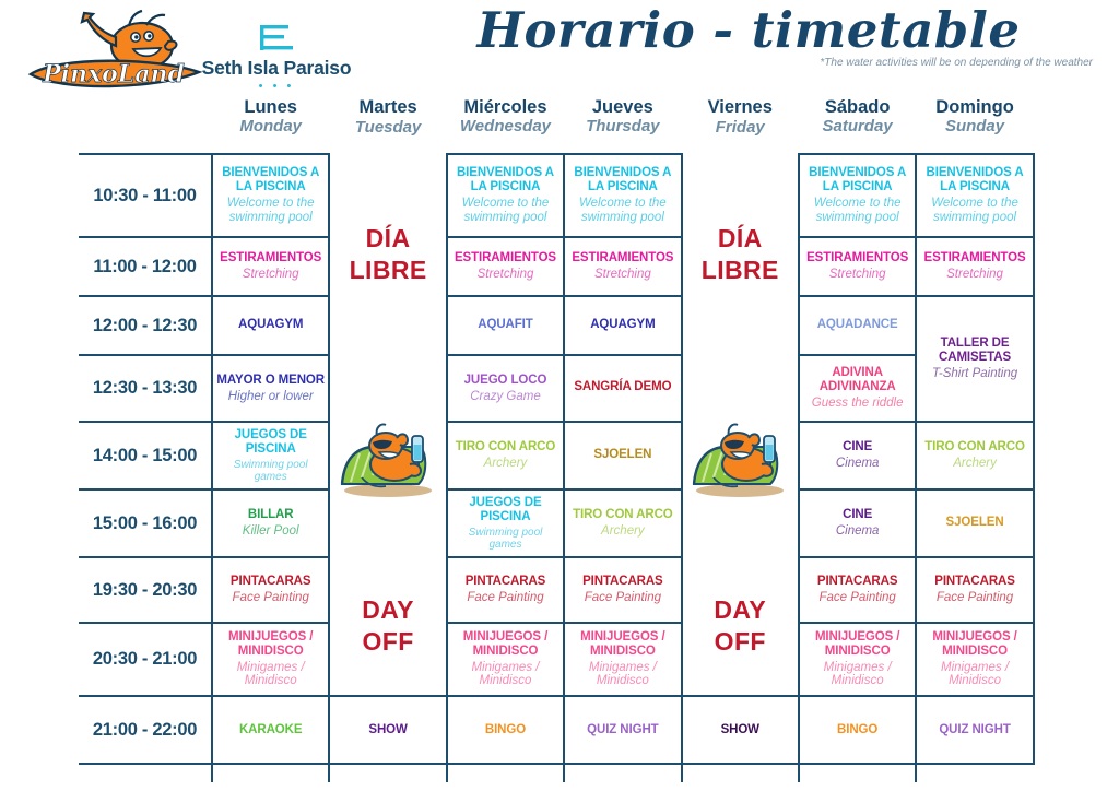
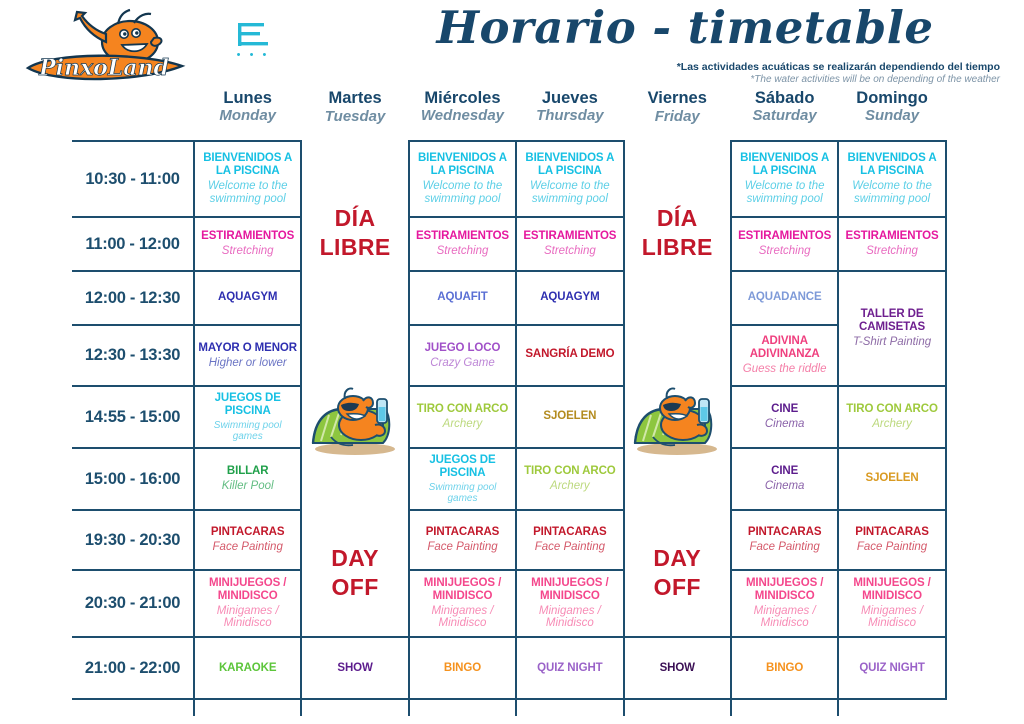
  PinxoLand
- Seth Isla Paraiso
  • • •
  Horario - timetable
+ *Las actividades acuáticas se realizarán dependiendo del tiempo
  *The water activities will be on depending of the weather
  	Lunes Monday	Martes Tuesday	Miércoles Wednesday	Jueves Thursday	Viernes Friday	Sábado Saturday	Domingo Sunday
  10:30 - 11:00	BIENVENIDOS A LA PISCINAWelcome to the swimming pool	DÍA LIBRE	BIENVENIDOS A LA PISCINAWelcome to the swimming pool	BIENVENIDOS A LA PISCINAWelcome to the swimming pool	DÍA LIBRE	BIENVENIDOS A LA PISCINAWelcome to the swimming pool	BIENVENIDOS A LA PISCINAWelcome to the swimming pool
  11:00 - 12:00	ESTIRAMIENTOSStretching	ESTIRAMIENTOSStretching	ESTIRAMIENTOSStretching	ESTIRAMIENTOSStretching	ESTIRAMIENTOSStretching
  12:00 - 12:30	AQUAGYM	AQUAFIT	AQUAGYM	AQUADANCE	TALLER DE CAMISETAST-Shirt Painting
  12:30 - 13:30	MAYOR O MENORHigher or lower		JUEGO LOCOCrazy Game	SANGRÍA DEMO		ADIVINA ADIVINANZAGuess the riddle
- 14:00 - 15:00	JUEGOS DE PISCINASwimming pool games	TIRO CON ARCOArchery	SJOELEN	CINECinema	TIRO CON ARCOArchery
+ 14:55 - 15:00	JUEGOS DE PISCINASwimming pool games	TIRO CON ARCOArchery	SJOELEN	CINECinema	TIRO CON ARCOArchery
  15:00 - 16:00	BILLARKiller Pool	JUEGOS DE PISCINASwimming pool games	TIRO CON ARCOArchery	CINECinema	SJOELEN
  19:30 - 20:30	PINTACARASFace Painting	DAY OFF	PINTACARASFace Painting	PINTACARASFace Painting	DAY OFF	PINTACARASFace Painting	PINTACARASFace Painting
  20:30 - 21:00	MINIJUEGOS / MINIDISCOMinigames / Minidisco	MINIJUEGOS / MINIDISCOMinigames / Minidisco	MINIJUEGOS / MINIDISCOMinigames / Minidisco	MINIJUEGOS / MINIDISCOMinigames / Minidisco	MINIJUEGOS / MINIDISCOMinigames / Minidisco
  21:00 - 22:00	KARAOKE	SHOW	BINGO	QUIZ NIGHT	SHOW	BINGO	QUIZ NIGHT
